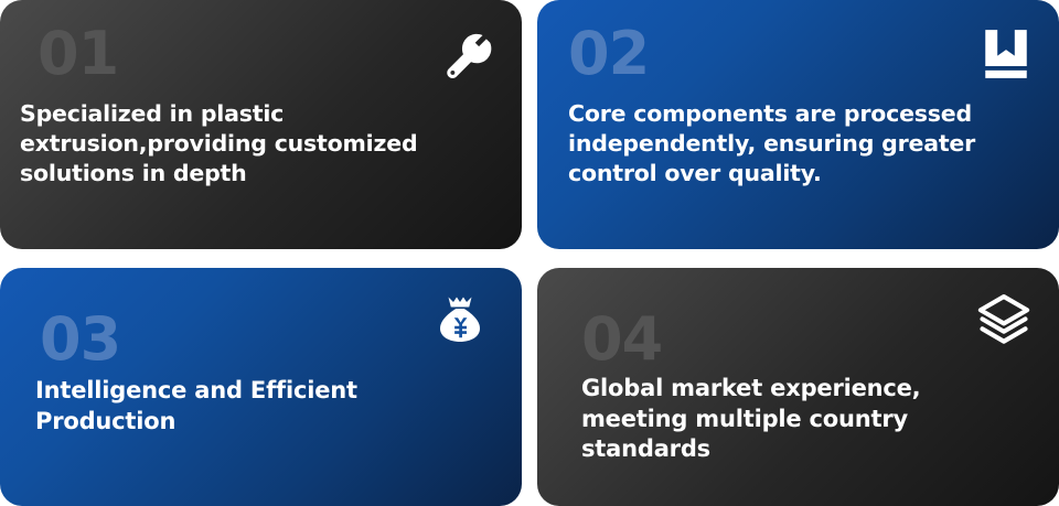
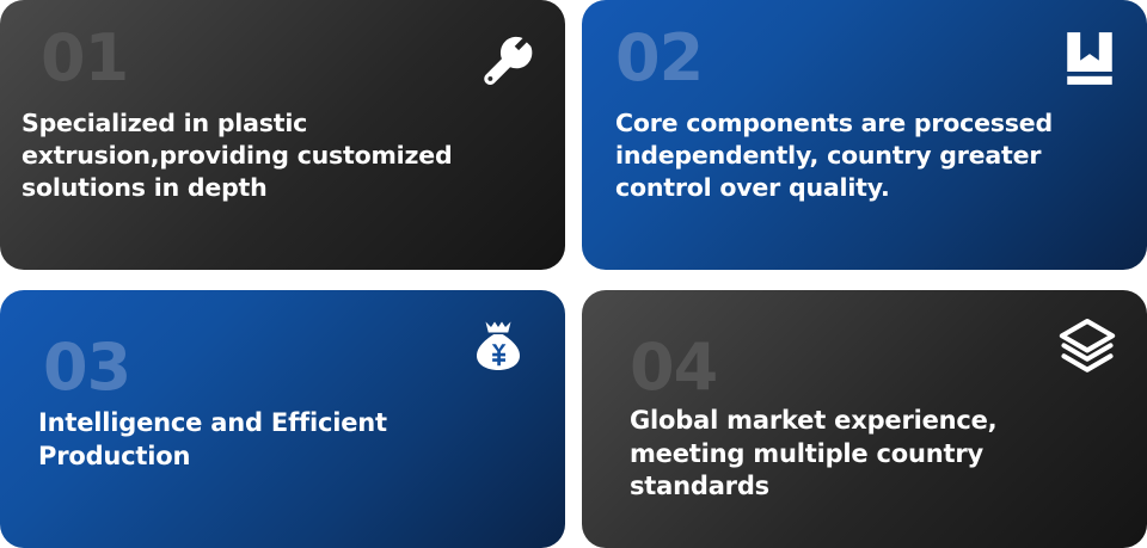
  01
  Specialized in plastic extrusion,providing customized solutions in depth
  02
- Core components are processed independently, ensuring greater control over quality.
+ Core components are processed independently, country greater control over quality.
  03
  Intelligence and Efficient Production
  04
  Global market experience, meeting multiple country standards
